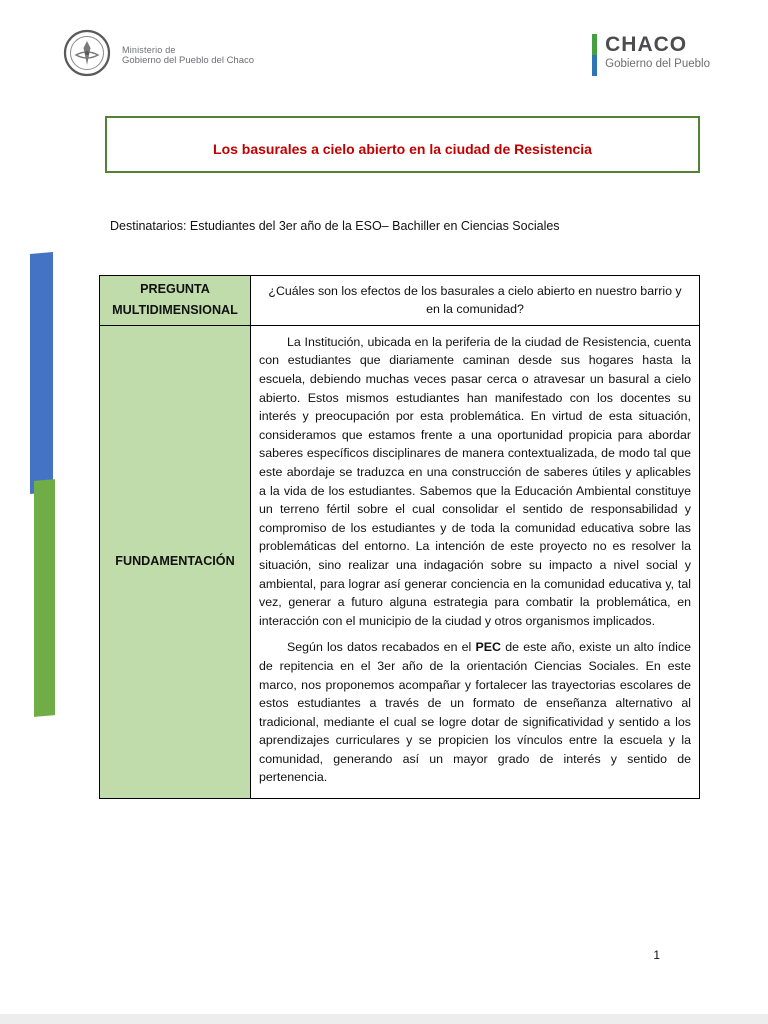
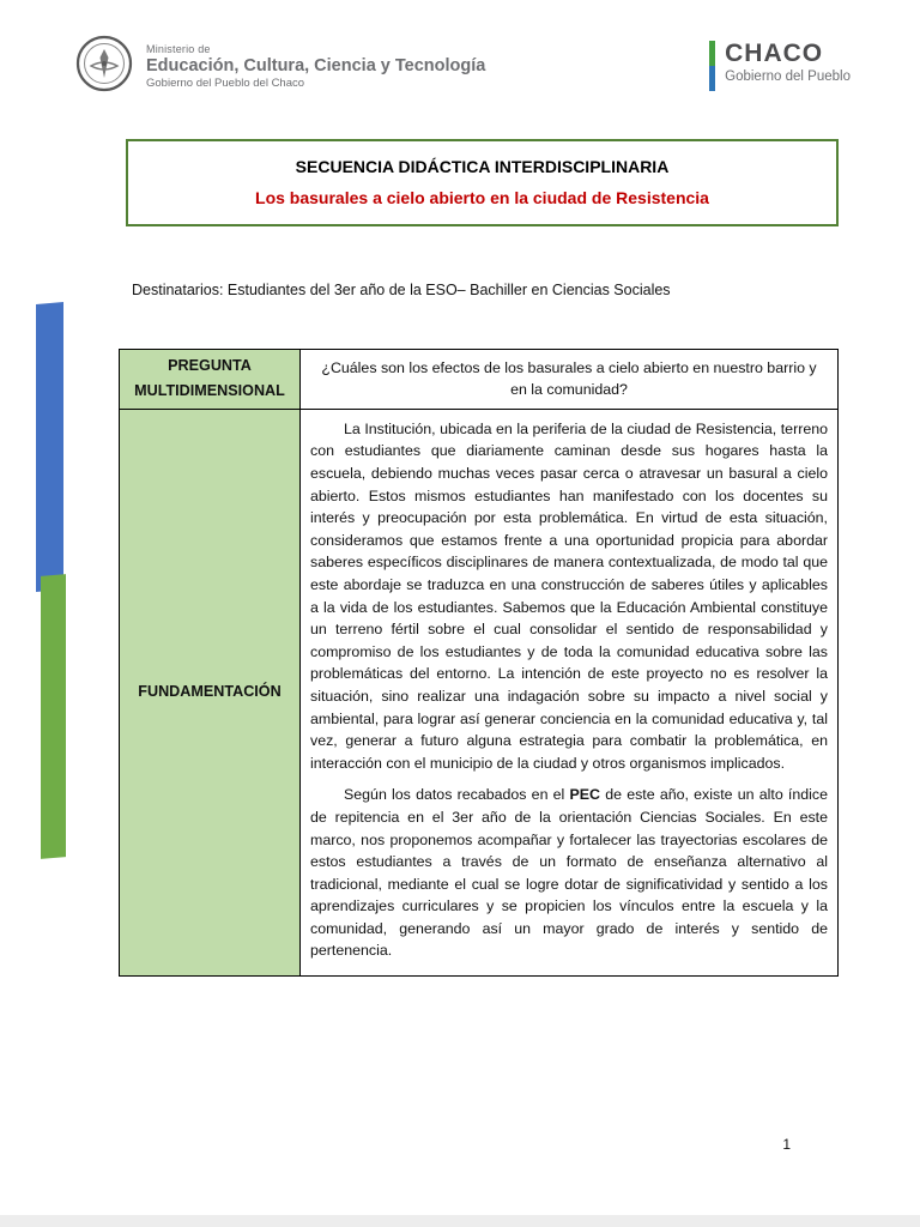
  Ministerio de
+ Educación, Cultura, Ciencia y Tecnología
  Gobierno del Pueblo del Chaco
  CHACO
  Gobierno del Pueblo
+ SECUENCIA DIDÁCTICA INTERDISCIPLINARIA
  Los basurales a cielo abierto en la ciudad de Resistencia
  Destinatarios: Estudiantes del 3er año de la ESO– Bachiller en Ciencias Sociales
  PREGUNTA MULTIDIMENSIONAL	¿Cuáles son los efectos de los basurales a cielo abierto en nuestro barrio y en la comunidad?
- FUNDAMENTACIÓN	La Institución, ubicada en la periferia de la ciudad de Resistencia, cuenta con estudiantes que diariamente caminan desde sus hogares hasta la escuela, debiendo muchas veces pasar cerca o atravesar un basural a cielo abierto. Estos mismos estudiantes han manifestado con los docentes su interés y preocupación por esta problemática. En virtud de esta situación, consideramos que estamos frente a una oportunidad propicia para abordar saberes específicos disciplinares de manera contextualizada, de modo tal que este abordaje se traduzca en una construcción de saberes útiles y aplicables a la vida de los estudiantes. Sabemos que la Educación Ambiental constituye un terreno fértil sobre el cual consolidar el sentido de responsabilidad y compromiso de los estudiantes y de toda la comunidad educativa sobre las problemáticas del entorno. La intención de este proyecto no es resolver la situación, sino realizar una indagación sobre su impacto a nivel social y ambiental, para lograr así generar conciencia en la comunidad educativa y, tal vez, generar a futuro alguna estrategia para combatir la problemática, en interacción con el municipio de la ciudad y otros organismos implicados. Según los datos recabados en el PEC de este año, existe un alto índice de repitencia en el 3er año de la orientación Ciencias Sociales. En este marco, nos proponemos acompañar y fortalecer las trayectorias escolares de estos estudiantes a través de un formato de enseñanza alternativo al tradicional, mediante el cual se logre dotar de significatividad y sentido a los aprendizajes curriculares y se propicien los vínculos entre la escuela y la comunidad, generando así un mayor grado de interés y sentido de pertenencia.
+ FUNDAMENTACIÓN	La Institución, ubicada en la periferia de la ciudad de Resistencia, terreno con estudiantes que diariamente caminan desde sus hogares hasta la escuela, debiendo muchas veces pasar cerca o atravesar un basural a cielo abierto. Estos mismos estudiantes han manifestado con los docentes su interés y preocupación por esta problemática. En virtud de esta situación, consideramos que estamos frente a una oportunidad propicia para abordar saberes específicos disciplinares de manera contextualizada, de modo tal que este abordaje se traduzca en una construcción de saberes útiles y aplicables a la vida de los estudiantes. Sabemos que la Educación Ambiental constituye un terreno fértil sobre el cual consolidar el sentido de responsabilidad y compromiso de los estudiantes y de toda la comunidad educativa sobre las problemáticas del entorno. La intención de este proyecto no es resolver la situación, sino realizar una indagación sobre su impacto a nivel social y ambiental, para lograr así generar conciencia en la comunidad educativa y, tal vez, generar a futuro alguna estrategia para combatir la problemática, en interacción con el municipio de la ciudad y otros organismos implicados. Según los datos recabados en el PEC de este año, existe un alto índice de repitencia en el 3er año de la orientación Ciencias Sociales. En este marco, nos proponemos acompañar y fortalecer las trayectorias escolares de estos estudiantes a través de un formato de enseñanza alternativo al tradicional, mediante el cual se logre dotar de significatividad y sentido a los aprendizajes curriculares y se propicien los vínculos entre la escuela y la comunidad, generando así un mayor grado de interés y sentido de pertenencia.
  1
